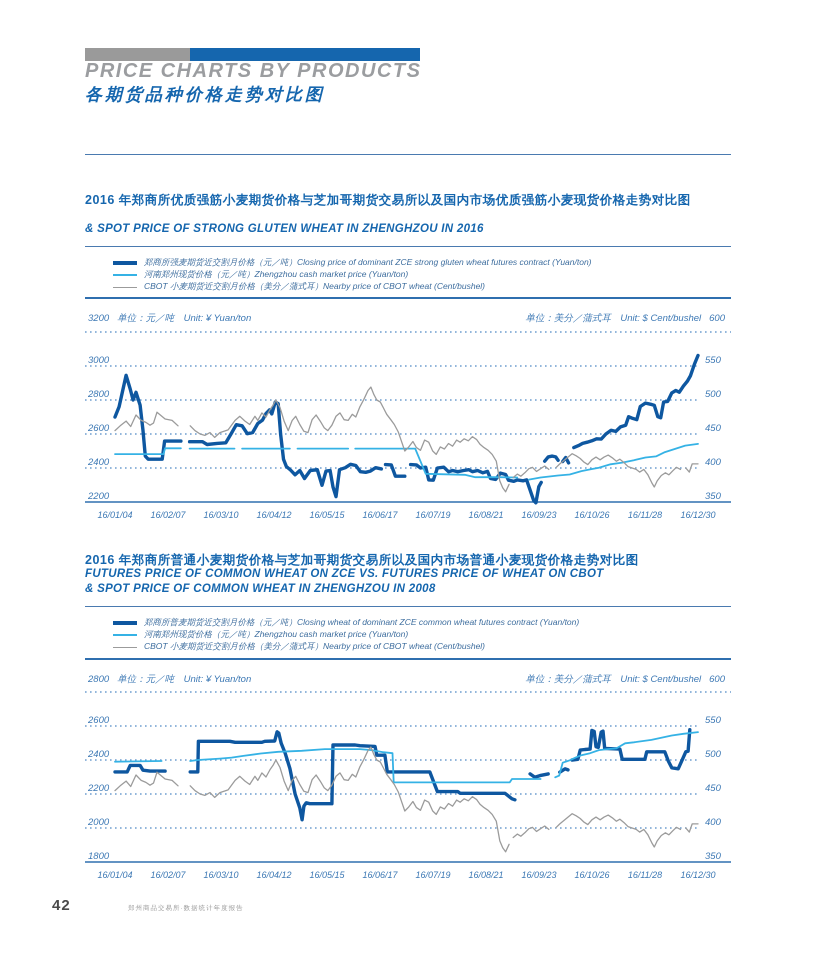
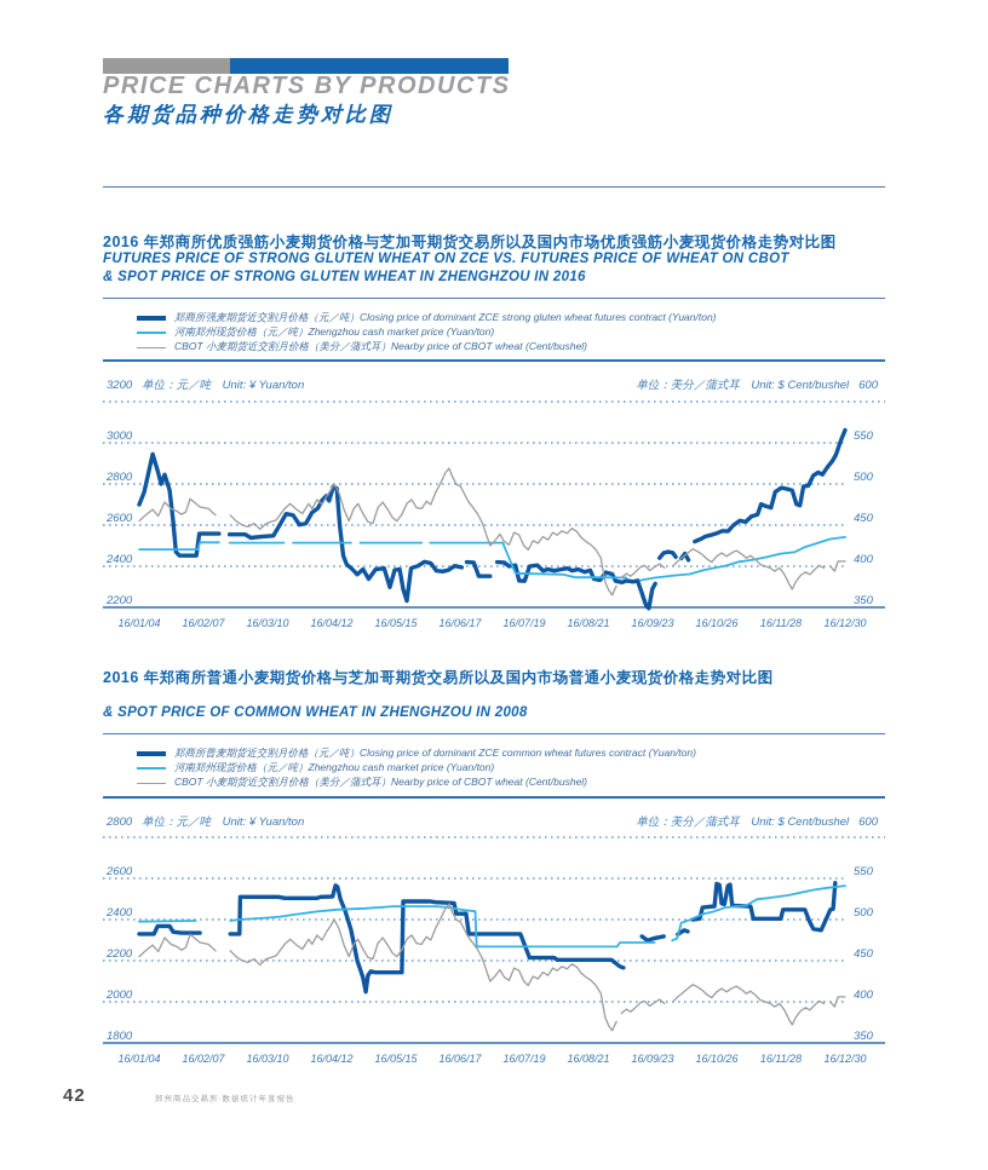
  PRICE CHARTS BY PRODUCTS
  各期货品种价格走势对比图
  2016 年郑商所优质强筋小麦期货价格与芝加哥期货交易所以及国内市场优质强筋小麦现货价格走势对比图
+ FUTURES PRICE OF STRONG GLUTEN WHEAT ON ZCE VS. FUTURES PRICE OF WHEAT ON CBOT
  & SPOT PRICE OF STRONG GLUTEN WHEAT IN ZHENGHZOU IN 2016
  郑商所强麦期货近交割月价格（元／吨）Closing price of dominant ZCE strong gluten wheat futures contract (Yuan/ton)
  河南郑州现货价格（元／吨）Zhengzhou cash market price (Yuan/ton)
  CBOT 小麦期货近交割月价格（美分／蒲式耳）Nearby price of CBOT wheat (Cent/bushel)
  3200
  单位：元／吨 Unit: ¥ Yuan/ton
  单位：美分／蒲式耳 Unit: $ Cent/bushel
  600
  3000
  550
  2800
  500
  2600
  450
  2400
  400
  2200
  350
  16/01/04
  16/02/07
  16/03/10
  16/04/12
  16/05/15
  16/06/17
  16/07/19
  16/08/21
  16/09/23
  16/10/26
  16/11/28
  16/12/30
  2016 年郑商所普通小麦期货价格与芝加哥期货交易所以及国内市场普通小麦现货价格走势对比图
- FUTURES PRICE OF COMMON WHEAT ON ZCE VS. FUTURES PRICE OF WHEAT ON CBOT
  & SPOT PRICE OF COMMON WHEAT IN ZHENGHZOU IN 2008
- 郑商所普麦期货近交割月价格（元／吨）Closing wheat of dominant ZCE common wheat futures contract (Yuan/ton)
+ 郑商所普麦期货近交割月价格（元／吨）Closing price of dominant ZCE common wheat futures contract (Yuan/ton)
  河南郑州现货价格（元／吨）Zhengzhou cash market price (Yuan/ton)
  CBOT 小麦期货近交割月价格（美分／蒲式耳）Nearby price of CBOT wheat (Cent/bushel)
  2800
  单位：元／吨 Unit: ¥ Yuan/ton
  单位：美分／蒲式耳 Unit: $ Cent/bushel
  600
  2600
  550
  2400
  500
  2200
  450
  2000
  400
  1800
  350
  16/01/04
  16/02/07
  16/03/10
  16/04/12
  16/05/15
  16/06/17
  16/07/19
  16/08/21
  16/09/23
  16/10/26
  16/11/28
  16/12/30
  42
